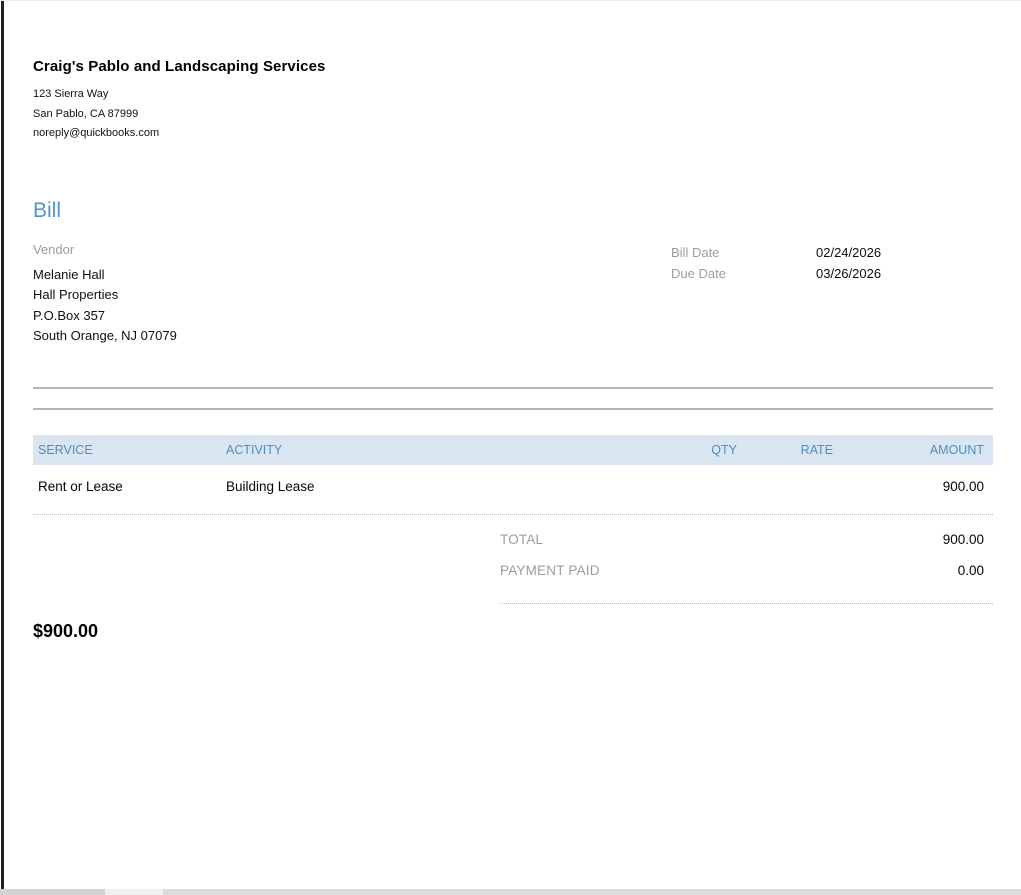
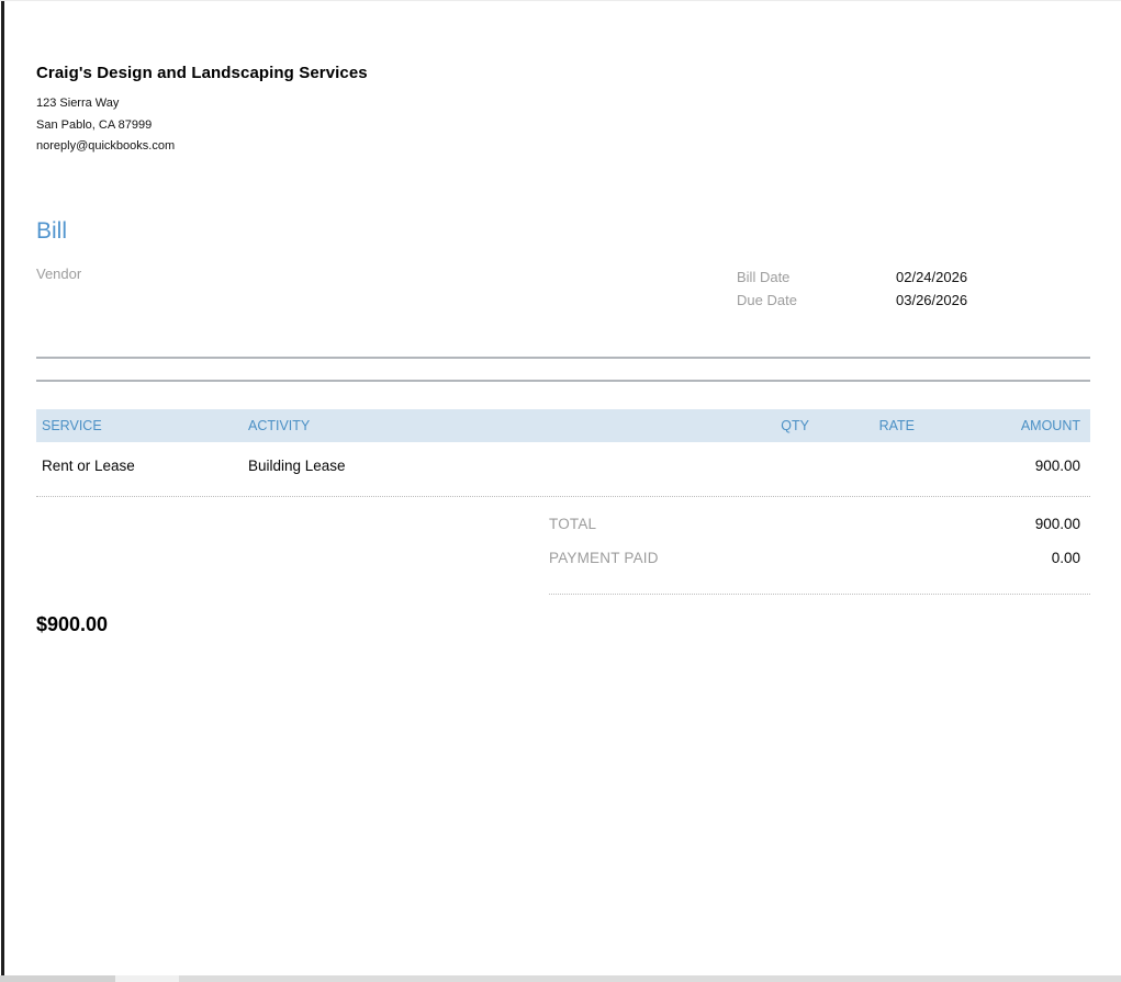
- Craig's Pablo and Landscaping Services
+ Craig's Design and Landscaping Services
  123 Sierra Way
  San Pablo, CA 87999
  noreply@quickbooks.com
  Bill
  Vendor
- Melanie Hall
- Hall Properties
- P.O.Box 357
- South Orange, NJ 07079
  Bill Date
  02/24/2026
  Due Date
  03/26/2026
  SERVICE
  ACTIVITY
  QTY
  RATE
  AMOUNT
  Rent or Lease
  Building Lease
  900.00
  TOTAL
  900.00
  PAYMENT PAID
  0.00
  $900.00
